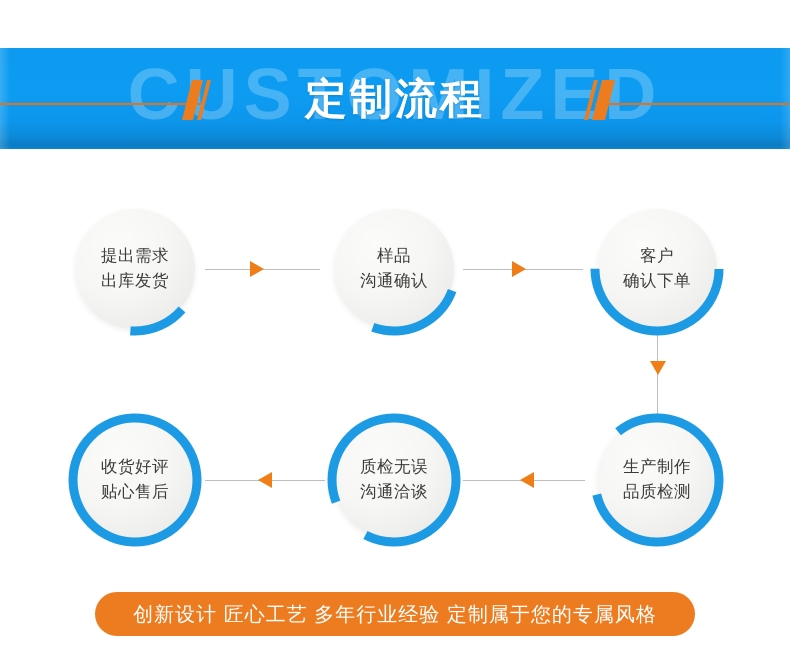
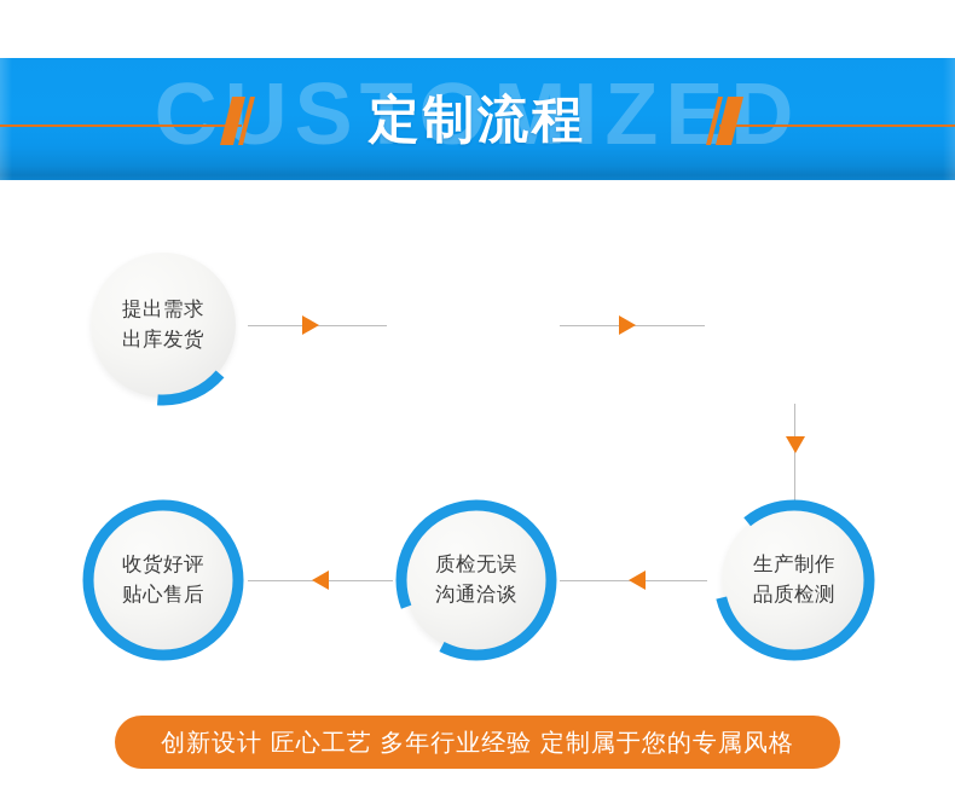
  CUSTOMIZED
  定制流程
  提出需求
  出库发货
- 样品
- 沟通确认
- 客户
- 确认下单
  生产制作
  品质检测
  质检无误
  沟通洽谈
  收货好评
  贴心售后
  创新设计 匠心工艺 多年行业经验 定制属于您的专属风格
